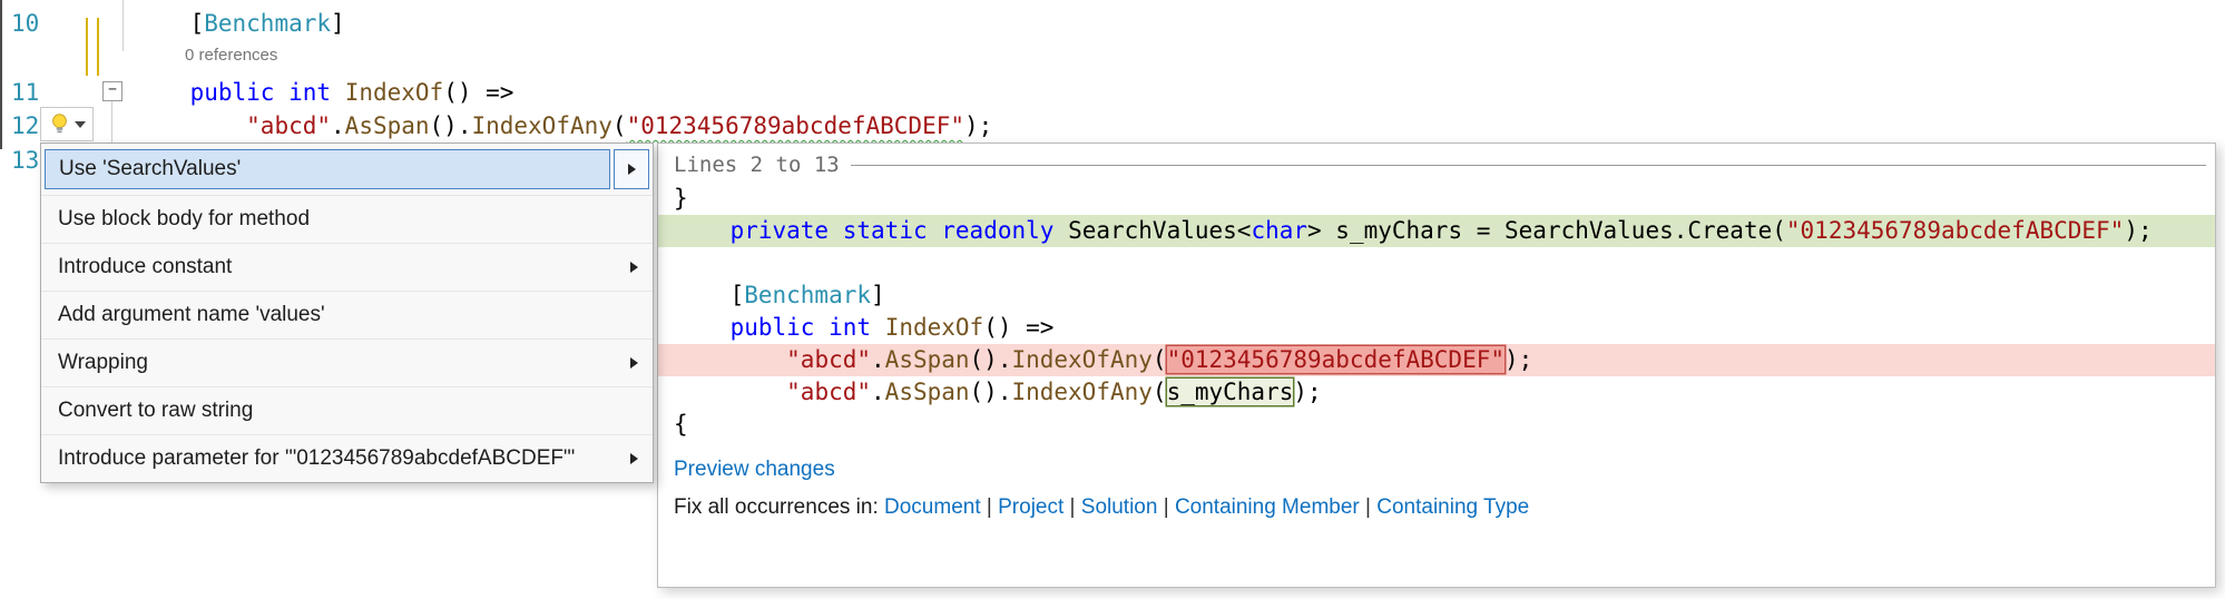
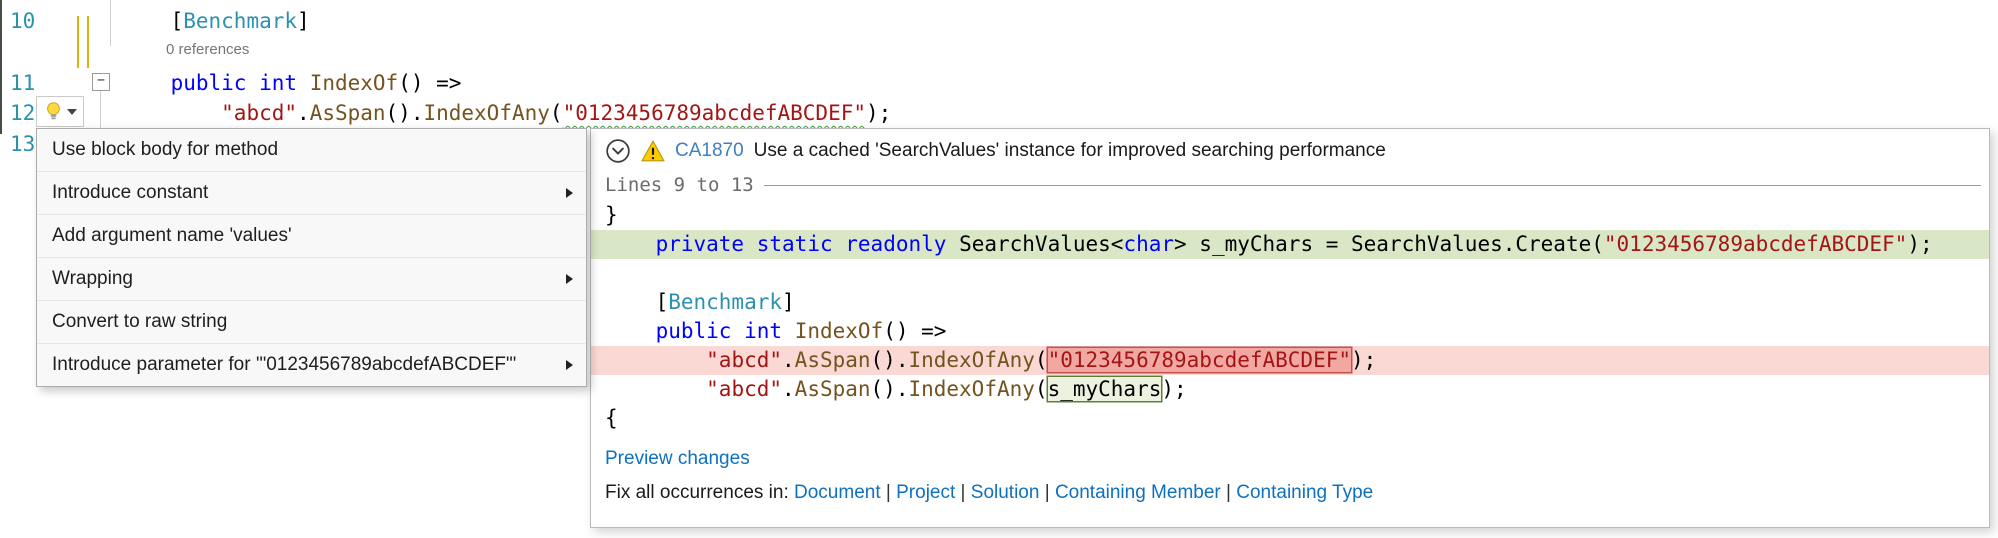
  10
  11
  12
  13
  −
  [Benchmark]
  0 references
  public int IndexOf() =>
  "abcd".AsSpan().IndexOfAny("0123456789abcdefABCDEF");
- Use 'SearchValues'
  Use block body for method
  Introduce constant
  Add argument name 'values'
  Wrapping
  Convert to raw string
  Introduce parameter for '"0123456789abcdefABCDEF"'
+ CA1870
+ Use a cached 'SearchValues' instance for improved searching performance
- Lines 2 to 13
+ Lines 9 to 13
  }
  private static readonly SearchValues<char> s_myChars = SearchValues.Create("0123456789abcdefABCDEF");
  [Benchmark]
  public int IndexOf() =>
  "abcd".AsSpan().IndexOfAny("0123456789abcdefABCDEF");
  "abcd".AsSpan().IndexOfAny(s_myChars);
  {
  Preview changes
  Fix all occurrences in: Document | Project | Solution | Containing Member | Containing Type
